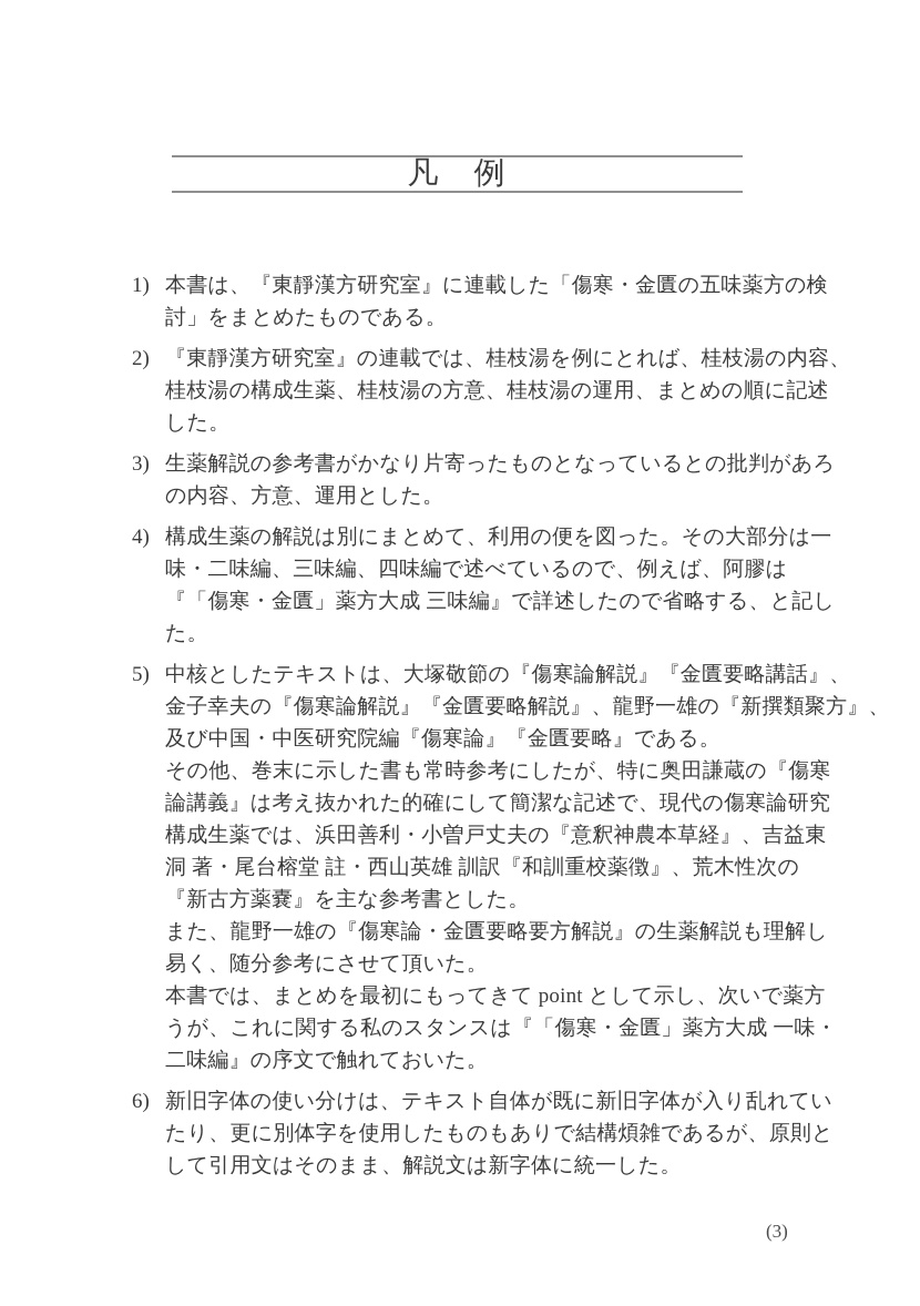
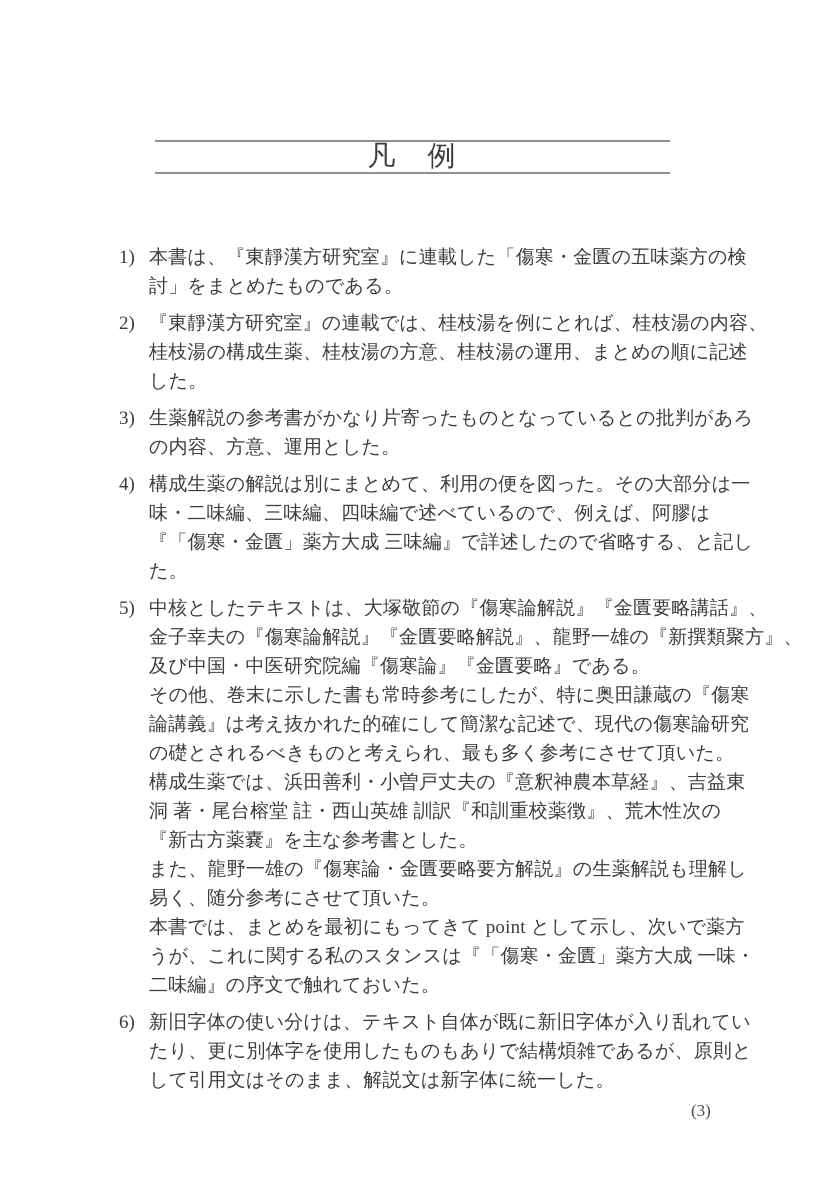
  凡 例
  1)
  本書は、『東靜漢方研究室』に連載した「傷寒・金匱の五味薬方の検
  討」をまとめたものである。
  2)
  『東靜漢方研究室』の連載では、桂枝湯を例にとれば、桂枝湯の内容、
  桂枝湯の構成生薬、桂枝湯の方意、桂枝湯の運用、まとめの順に記述
  した。
  3)
  生薬解説の参考書がかなり片寄ったものとなっているとの批判があろ
  の内容、方意、運用とした。
  4)
  構成生薬の解説は別にまとめて、利用の便を図った。その大部分は一
  味・二味編、三味編、四味編で述べているので、例えば、阿膠は
  『「傷寒・金匱」薬方大成 三味編』で詳述したので省略する、と記し
  た。
  5)
  中核としたテキストは、大塚敬節の『傷寒論解説』『金匱要略講話』、
  金子幸夫の『傷寒論解説』『金匱要略解説』、龍野一雄の『新撰類聚方』、
  及び中国・中医研究院編『傷寒論』『金匱要略』である。
  その他、巻末に示した書も常時参考にしたが、特に奥田謙蔵の『傷寒
  論講義』は考え抜かれた的確にして簡潔な記述で、現代の傷寒論研究
+ の礎とされるべきものと考えられ、最も多く参考にさせて頂いた。
  構成生薬では、浜田善利・小曽戸丈夫の『意釈神農本草経』、吉益東
  洞 著・尾台榕堂 註・西山英雄 訓訳『和訓重校薬徴』、荒木性次の
  『新古方薬嚢』を主な参考書とした。
  また、龍野一雄の『傷寒論・金匱要略要方解説』の生薬解説も理解し
  易く、随分参考にさせて頂いた。
  本書では、まとめを最初にもってきて point として示し、次いで薬方
  うが、これに関する私のスタンスは『「傷寒・金匱」薬方大成 一味・
  二味編』の序文で触れておいた。
  6)
  新旧字体の使い分けは、テキスト自体が既に新旧字体が入り乱れてい
  たり、更に別体字を使用したものもありで結構煩雑であるが、原則と
  して引用文はそのまま、解説文は新字体に統一した。
  (3)
